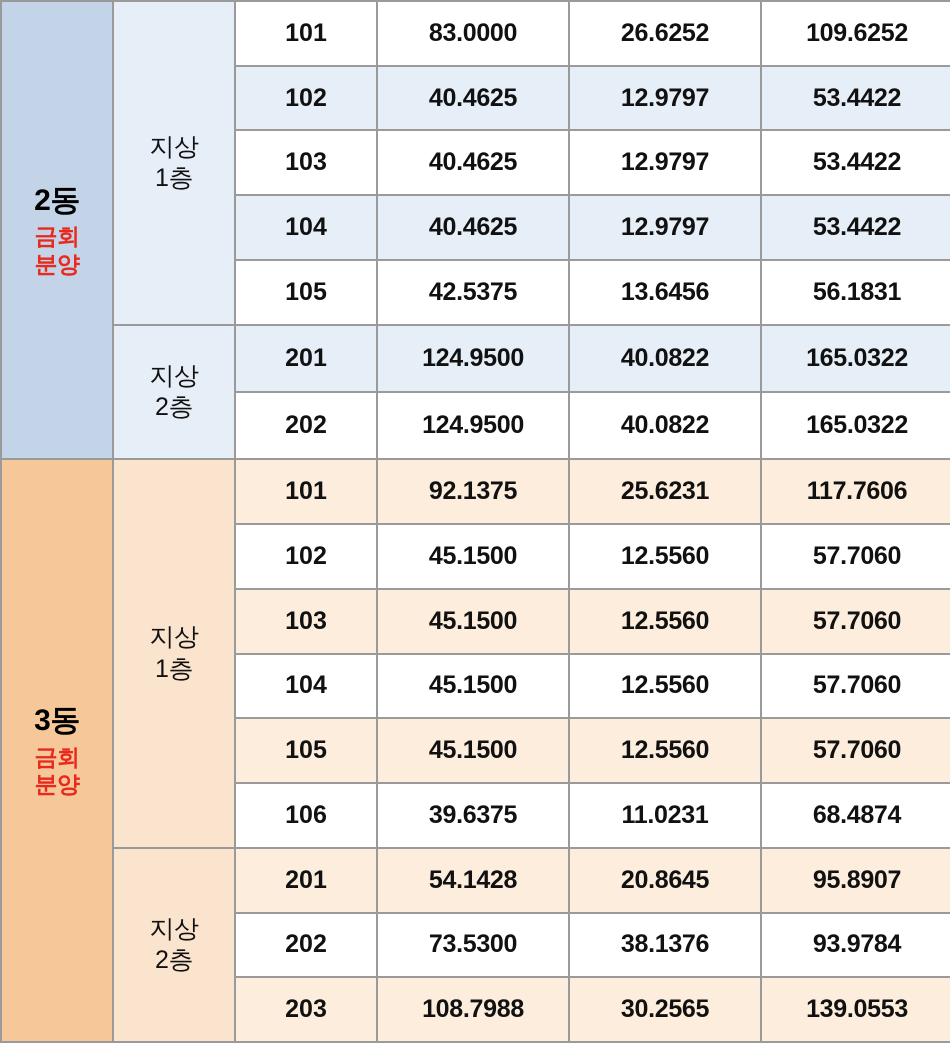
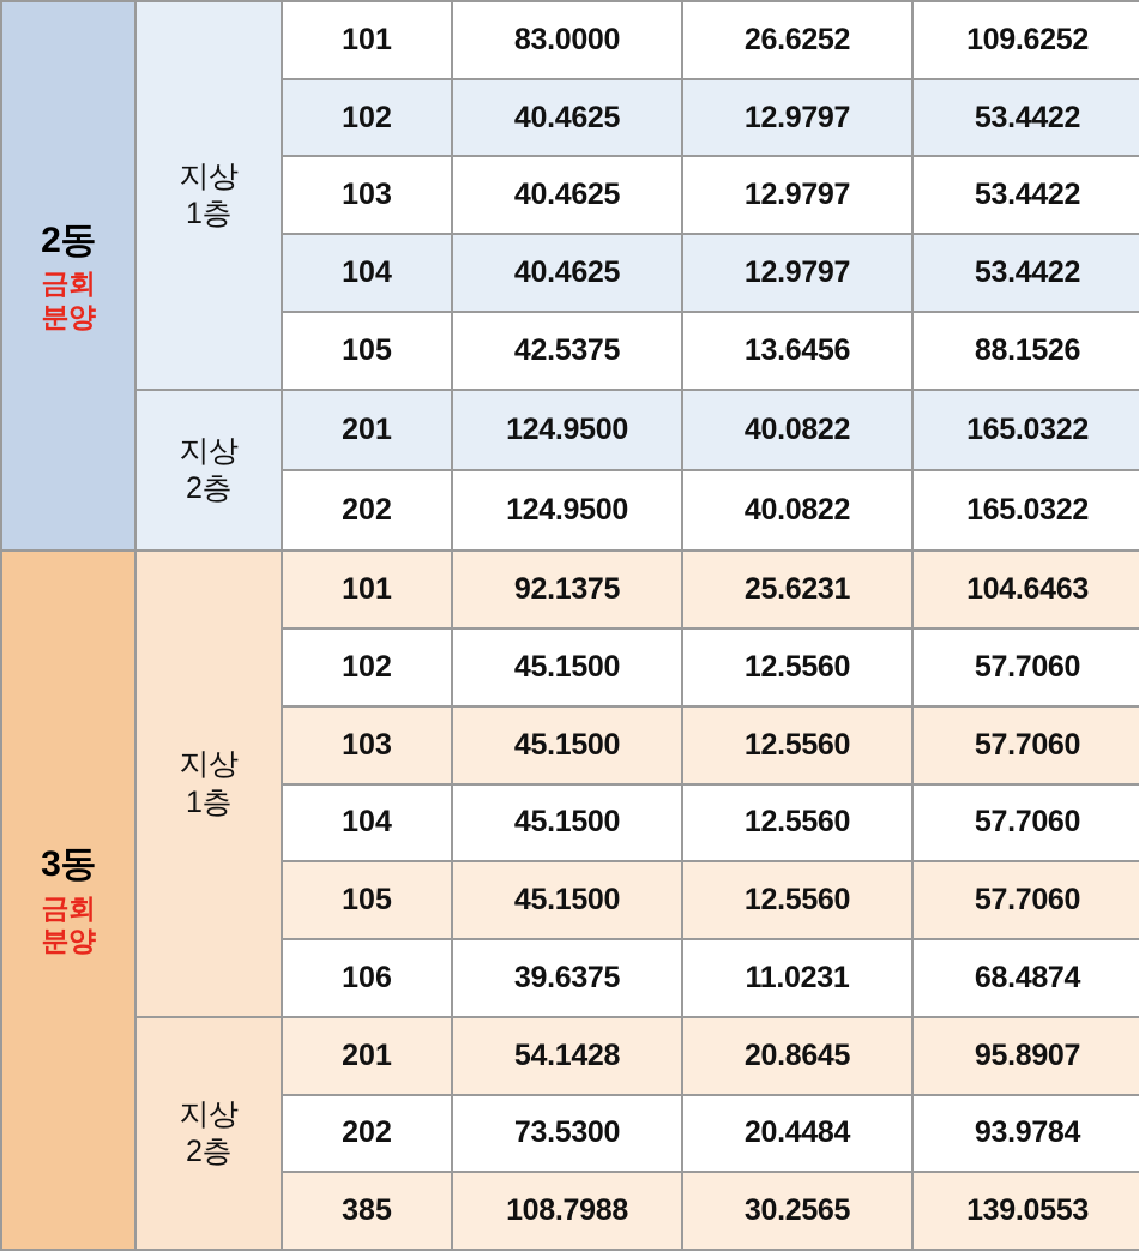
  2동 금회 분양	지상 1층	101	83.0000	26.6252	109.6252
  102	40.4625	12.9797	53.4422
  103	40.4625	12.9797	53.4422
  104	40.4625	12.9797	53.4422
- 105	42.5375	13.6456	56.1831
+ 105	42.5375	13.6456	88.1526
  지상 2층	201	124.9500	40.0822	165.0322
  202	124.9500	40.0822	165.0322
- 3동 금회 분양	지상 1층	101	92.1375	25.6231	117.7606
+ 3동 금회 분양	지상 1층	101	92.1375	25.6231	104.6463
  102	45.1500	12.5560	57.7060
  103	45.1500	12.5560	57.7060
  104	45.1500	12.5560	57.7060
  105	45.1500	12.5560	57.7060
  106	39.6375	11.0231	68.4874
  지상 2층	201	54.1428	20.8645	95.8907
- 202	73.5300	38.1376	93.9784
+ 202	73.5300	20.4484	93.9784
- 203	108.7988	30.2565	139.0553
+ 385	108.7988	30.2565	139.0553
